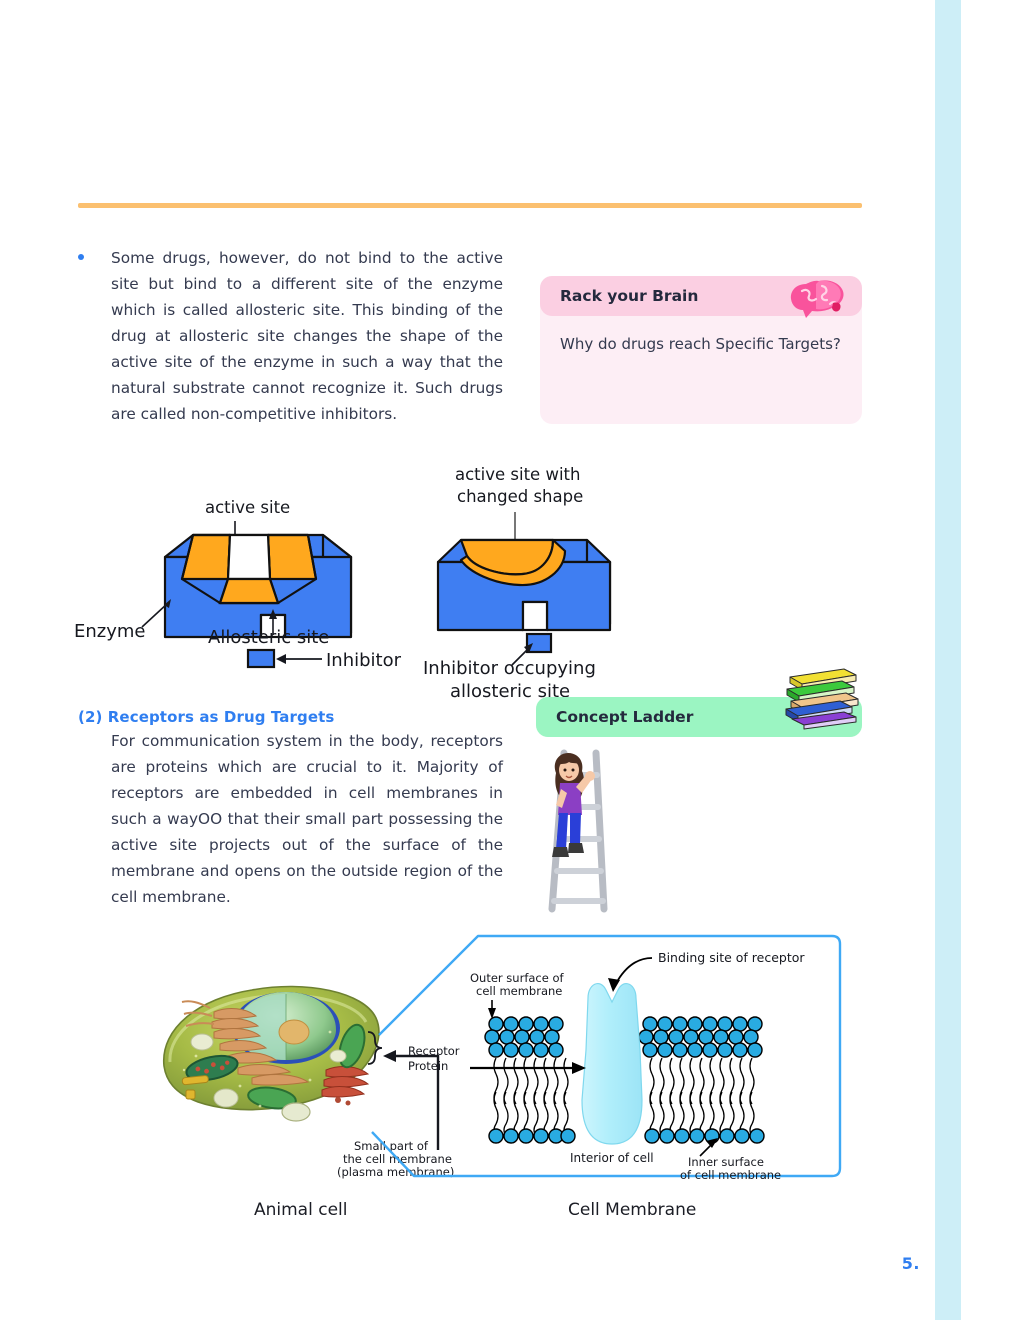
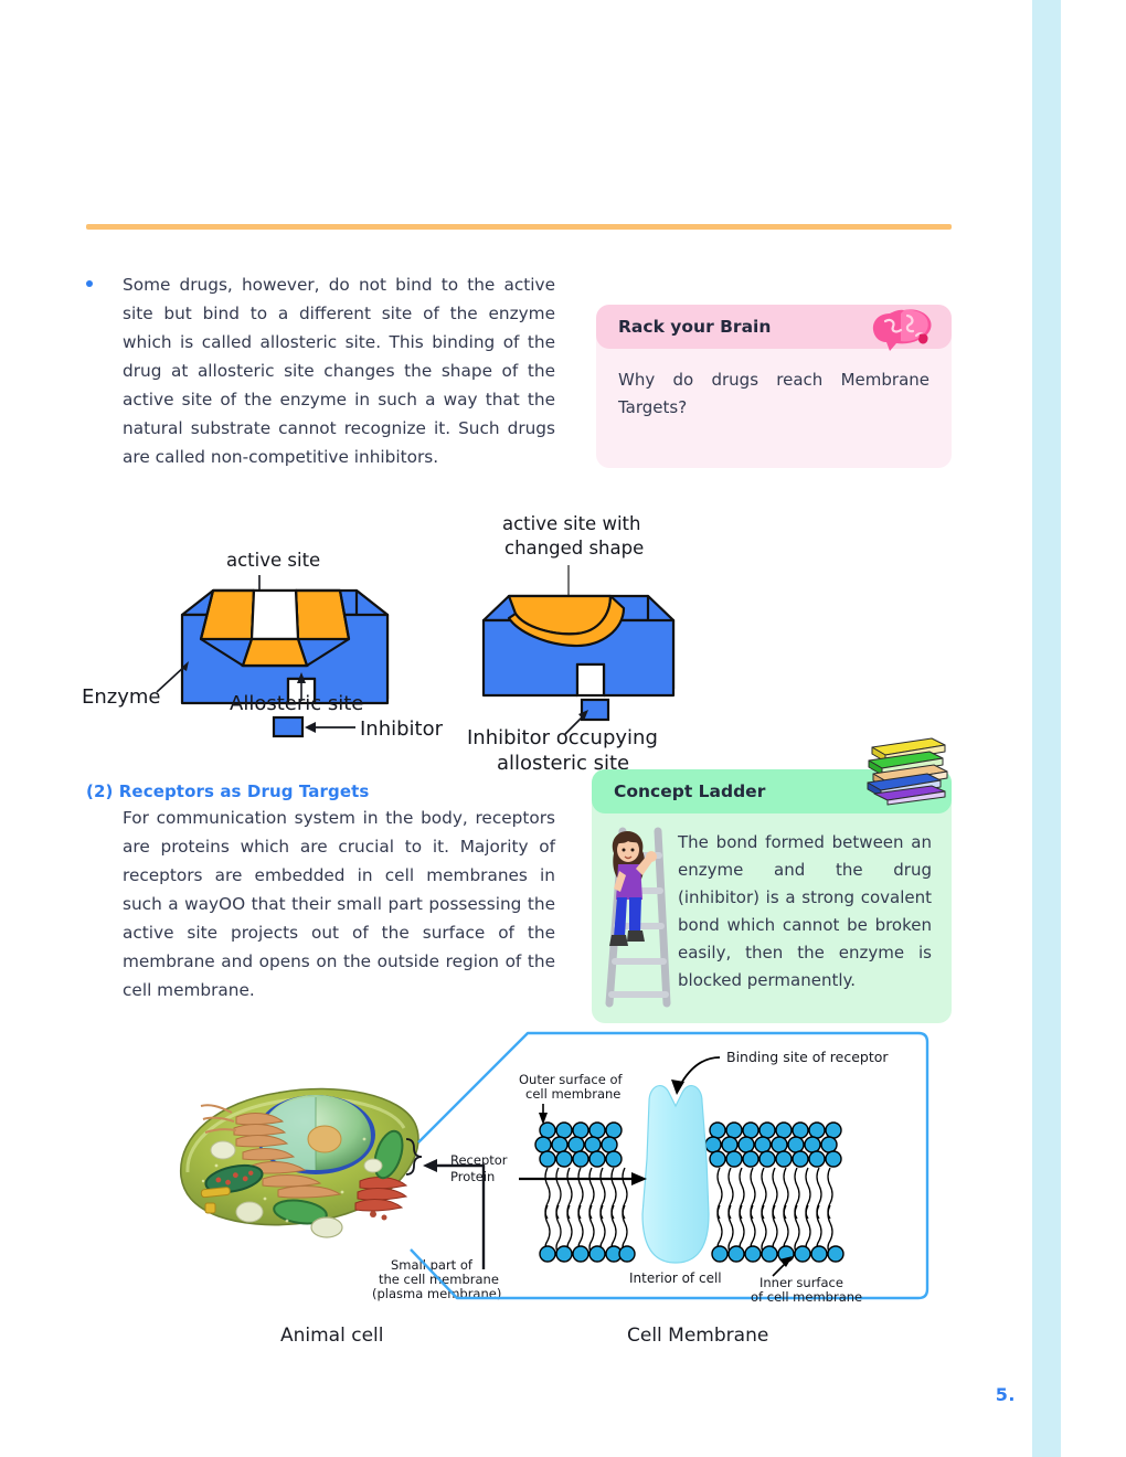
  5.
  Some drugs, however, do not bind to the active site but bind to a different site of the enzyme which is called allosteric site. This binding of the drug at allosteric site changes the shape of the active site of the enzyme in such a way that the natural substrate cannot recognize it. Such drugs are called non-competitive inhibitors.
  Rack your Brain
- Why do drugs reach Specific Targets?
+ Why do drugs reach Membrane Targets?
  active site
  Enzyme
  Allosteric site
  Inhibitor
  active site with
  changed shape
  Inhibitor occupying
  allosteric site
  (2) Receptors as Drug Targets
  For communication system in the body, receptors are proteins which are crucial to it. Majority of receptors are embedded in cell membranes in such a wayOO that their small part possessing the active site projects out of the surface of the membrane and opens on the outside region of the cell membrane.
  Concept Ladder
+ The bond formed between an enzyme and the drug (inhibitor) is a strong covalent bond which cannot be broken easily, then the enzyme is blocked permanently.
  Smal part of
  the cell membrane
  (plasma mebrane)
  Binding site of receptor
  Outer surface of
  cell membrane
  Receptor
  Protein
  Interior of cell
  Inner surface
  of cell membrane
  Animal cell
  Cell Membrane
